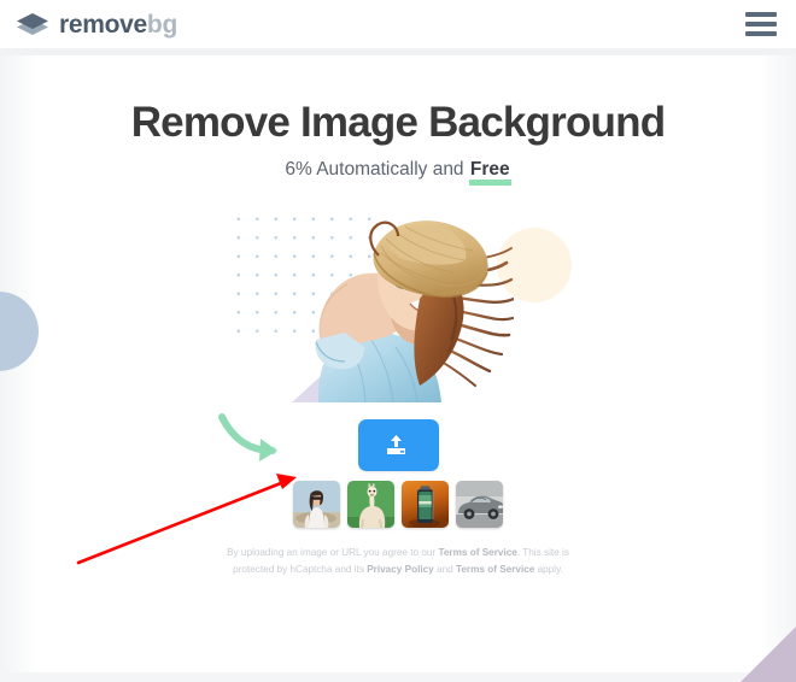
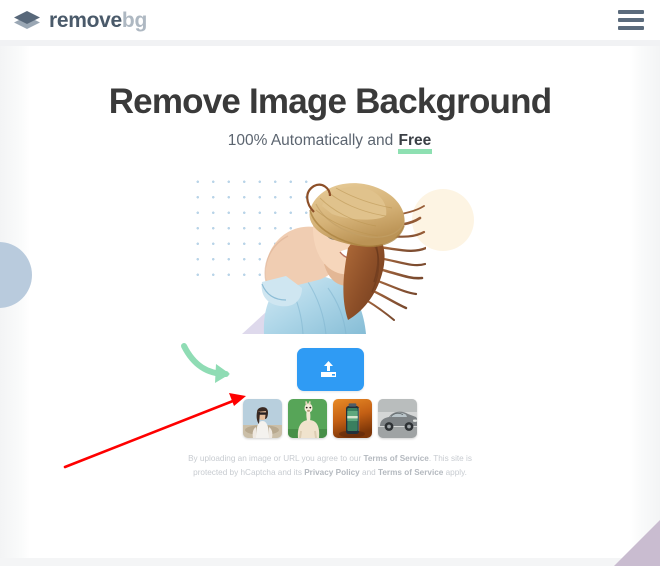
  removebg
  Remove Image Background
- 6% Automatically and Free
+ 100% Automatically and Free
  By uploading an image or URL you agree to our Terms of Service. This site is
  protected by hCaptcha and its Privacy Policy and Terms of Service apply.
